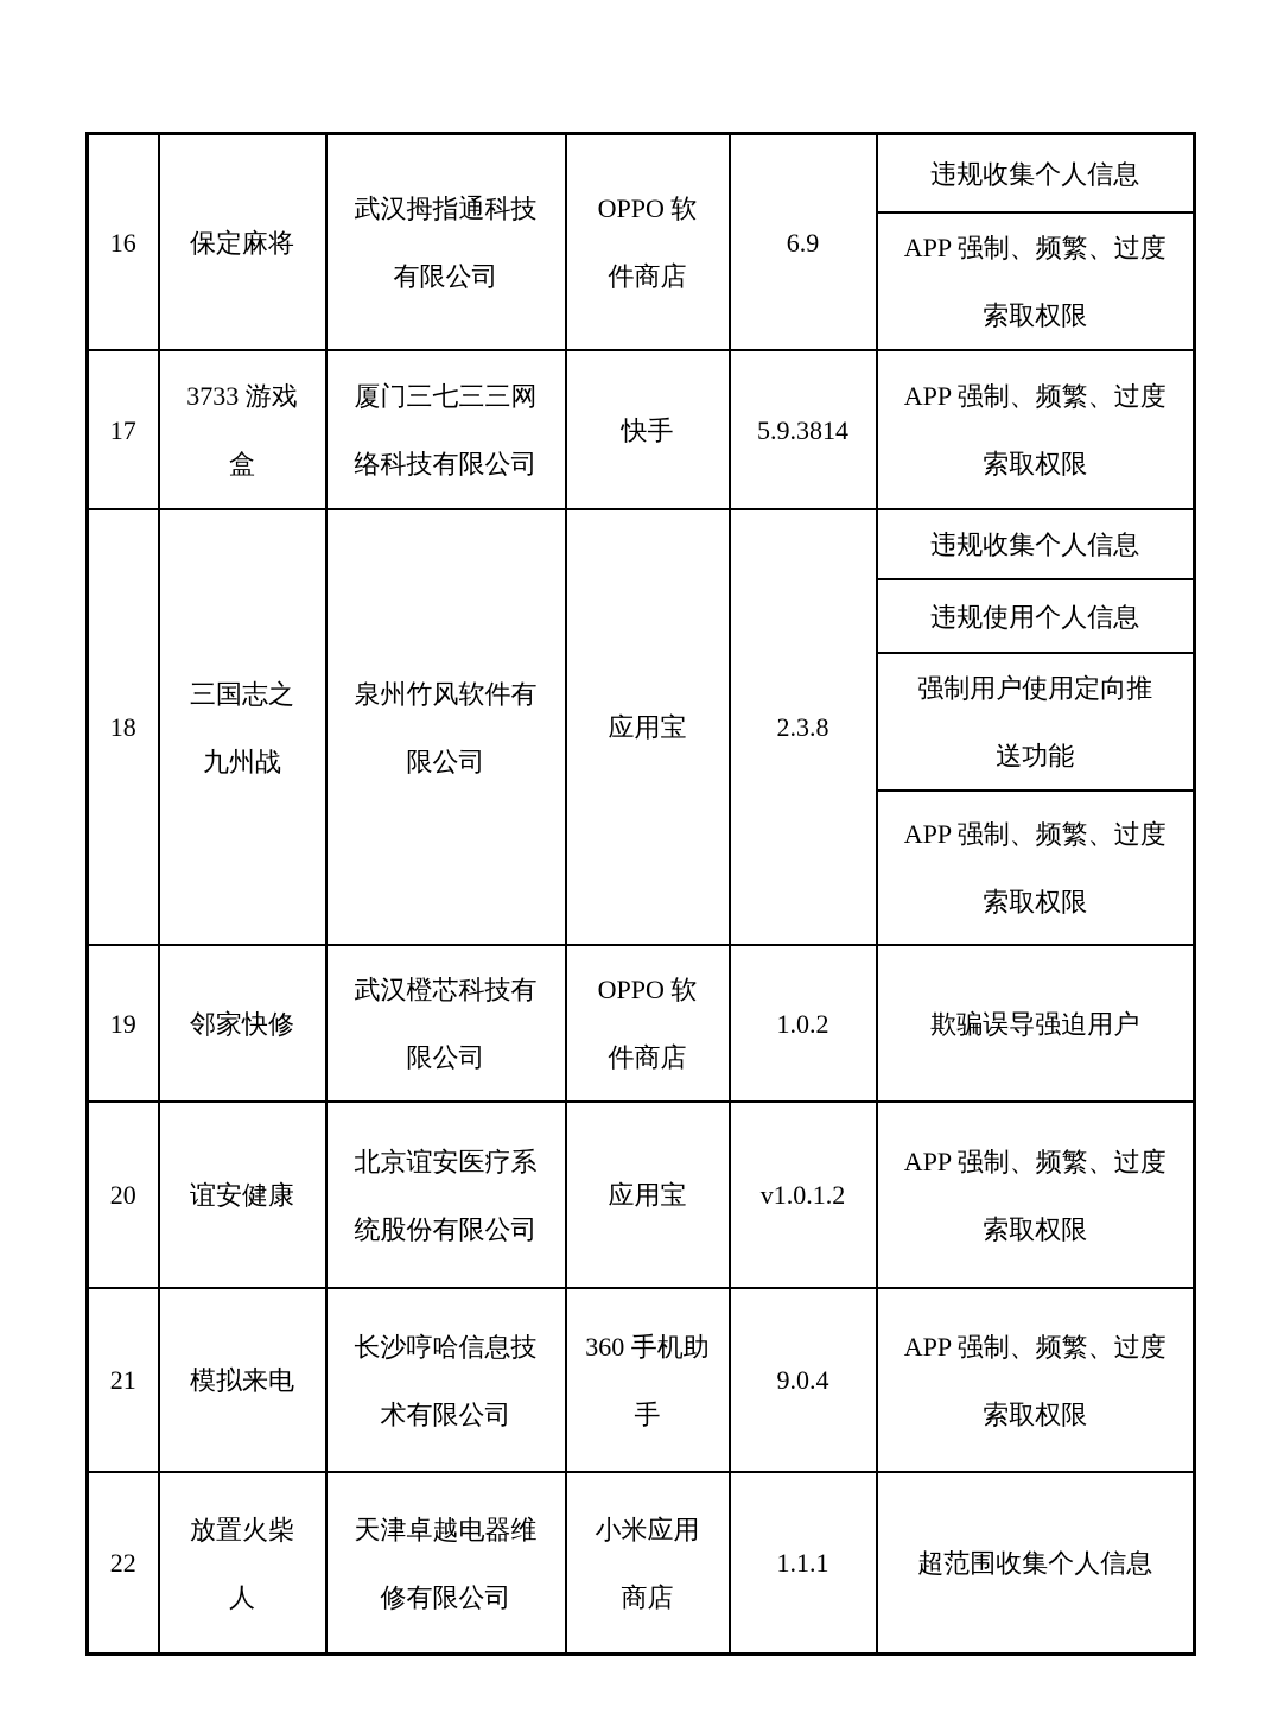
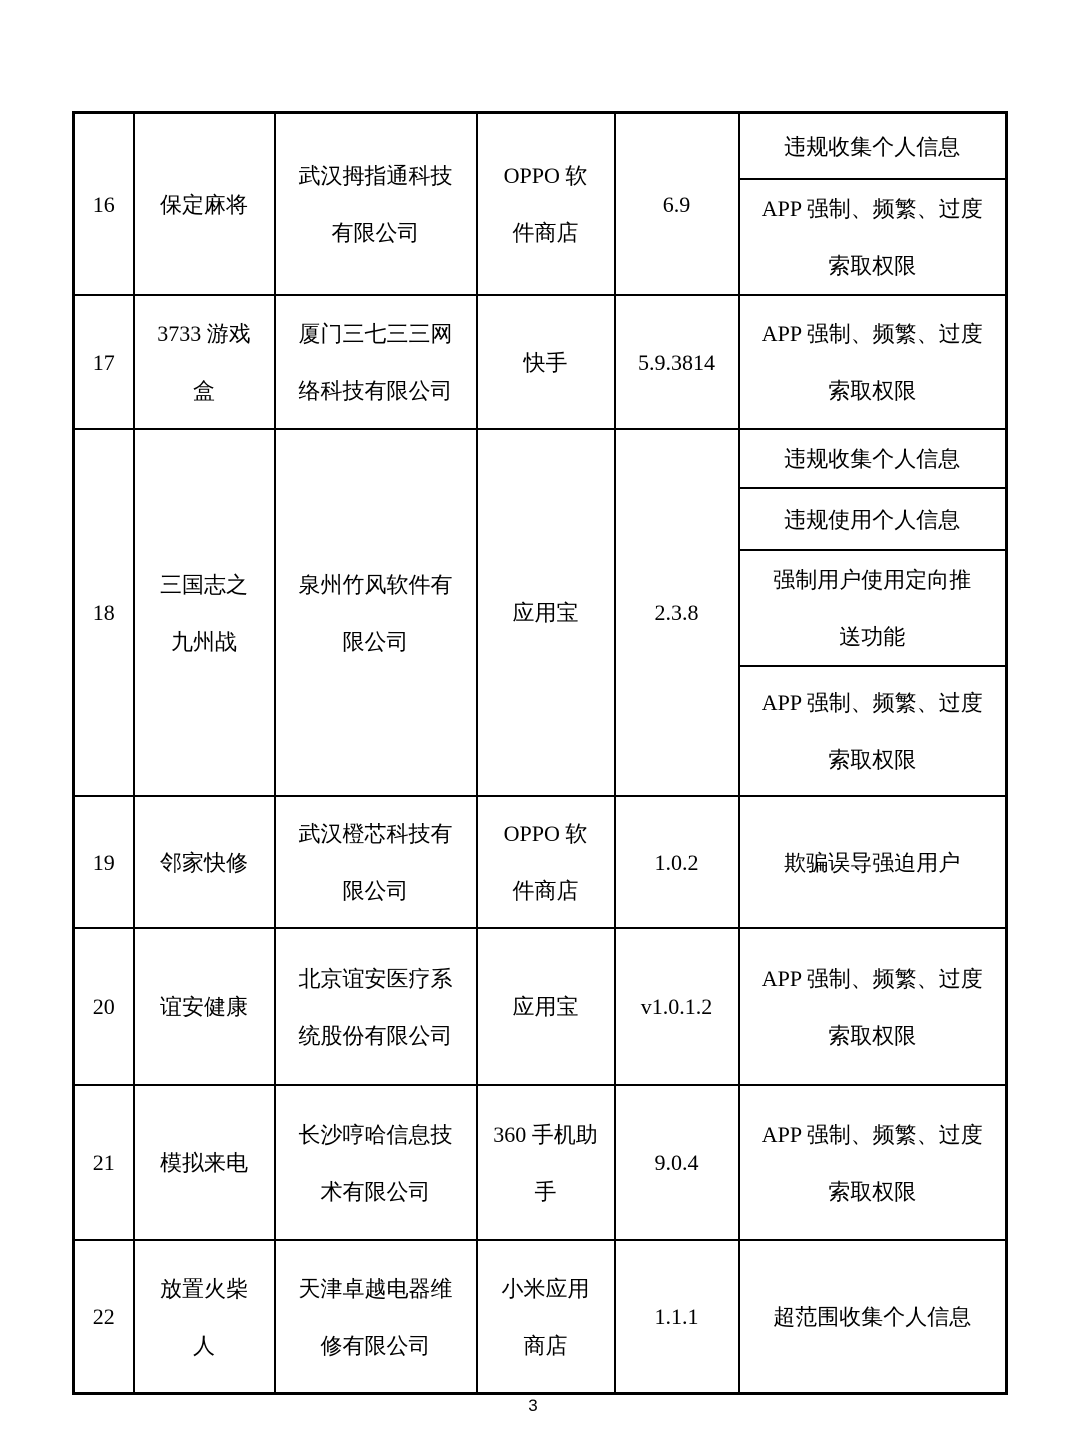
  16	保定麻将	武汉拇指通科技 有限公司	OPPO 软 件商店	6.9	违规收集个人信息
  APP 强制、频繁、过度 索取权限
  17	3733 游戏 盒	厦门三七三三网 络科技有限公司	快手	5.9.3814	APP 强制、频繁、过度 索取权限
  18	三国志之 九州战	泉州竹风软件有 限公司	应用宝	2.3.8	违规收集个人信息
  违规使用个人信息
  强制用户使用定向推 送功能
  APP 强制、频繁、过度 索取权限
  19	邻家快修	武汉橙芯科技有 限公司	OPPO 软 件商店	1.0.2	欺骗误导强迫用户
  20	谊安健康	北京谊安医疗系 统股份有限公司	应用宝	v1.0.1.2	APP 强制、频繁、过度 索取权限
  21	模拟来电	长沙哼哈信息技 术有限公司	360 手机助 手	9.0.4	APP 强制、频繁、过度 索取权限
  22	放置火柴 人	天津卓越电器维 修有限公司	小米应用 商店	1.1.1	超范围收集个人信息
+ 3
